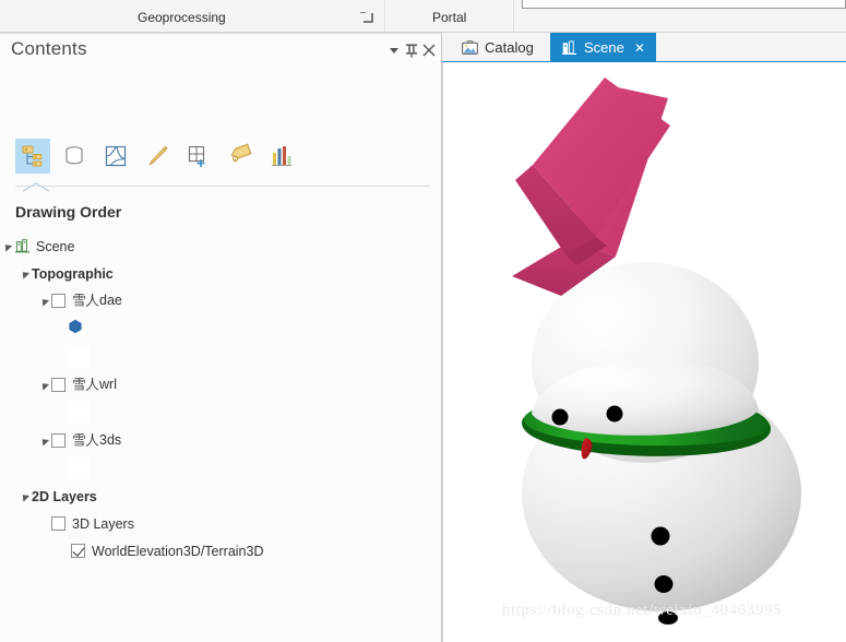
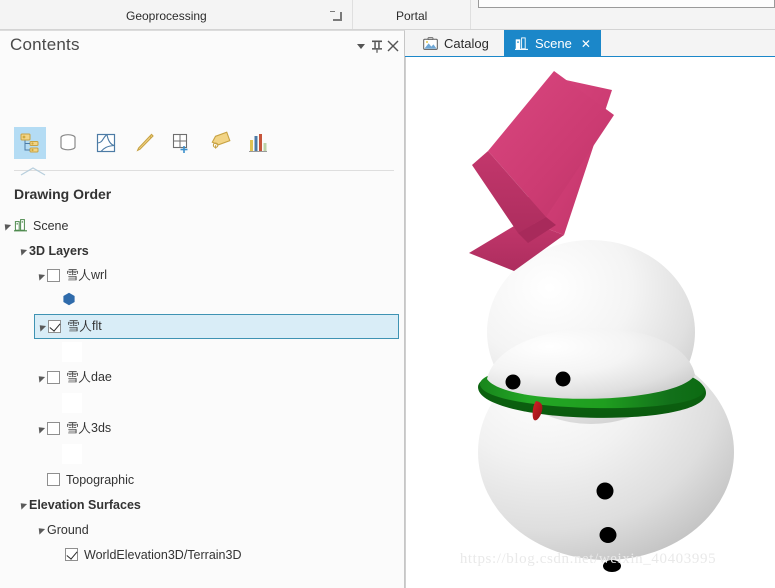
  Geoprocessing
  Portal
  Contents
  Drawing Order
  Scene
- Topographic
+ 3D Layers
- 雪人dae
+ 雪人wrl
+ 雪人flt
- 雪人wrl
+ 雪人dae
  雪人3ds
- 2D Layers
- 3D Layers
+ Topographic
+ Elevation Surfaces
+ Ground
  WorldElevation3D/Terrain3D
  Catalog
  Scene
  ✕
  https://blog.csdn.net/weixin_40403995
